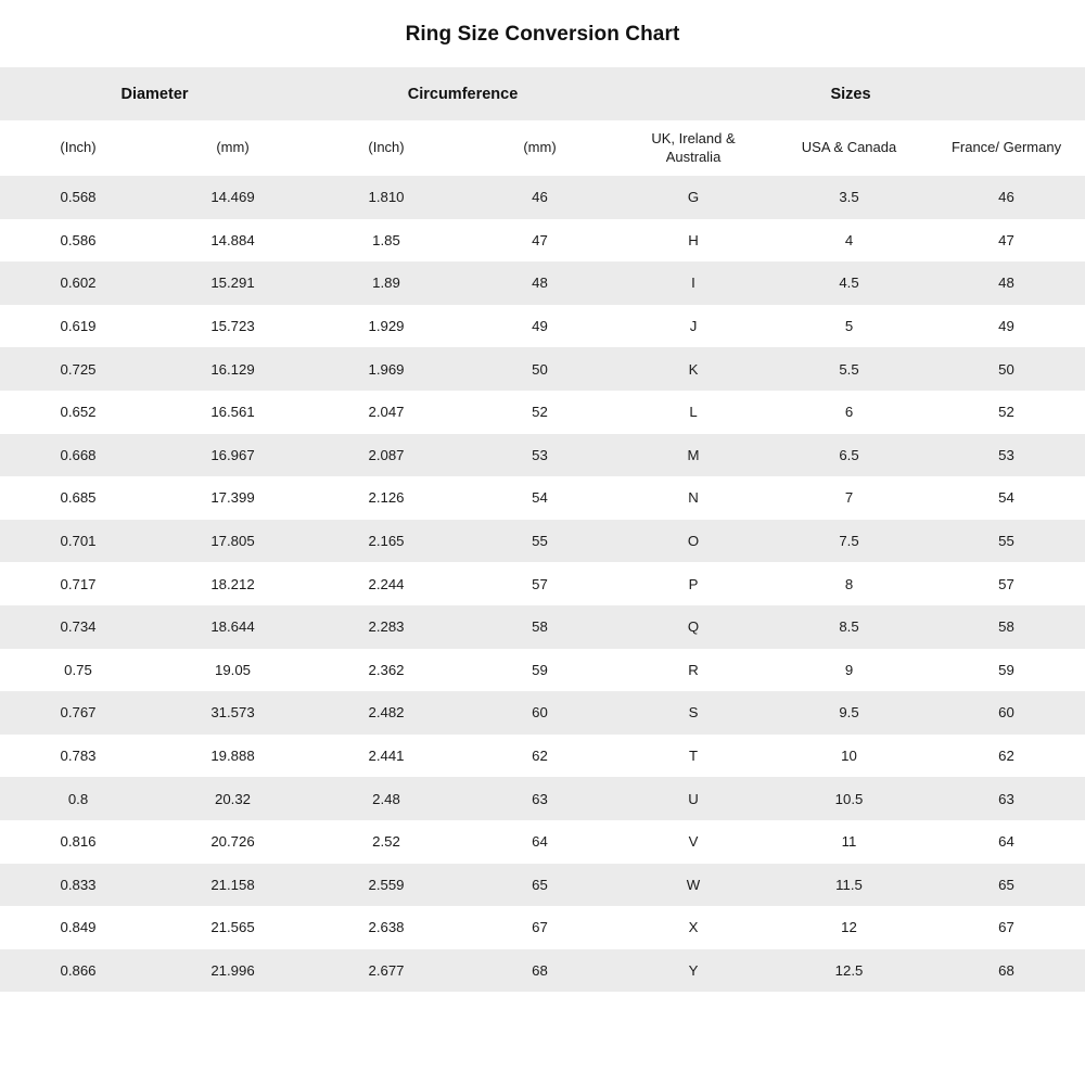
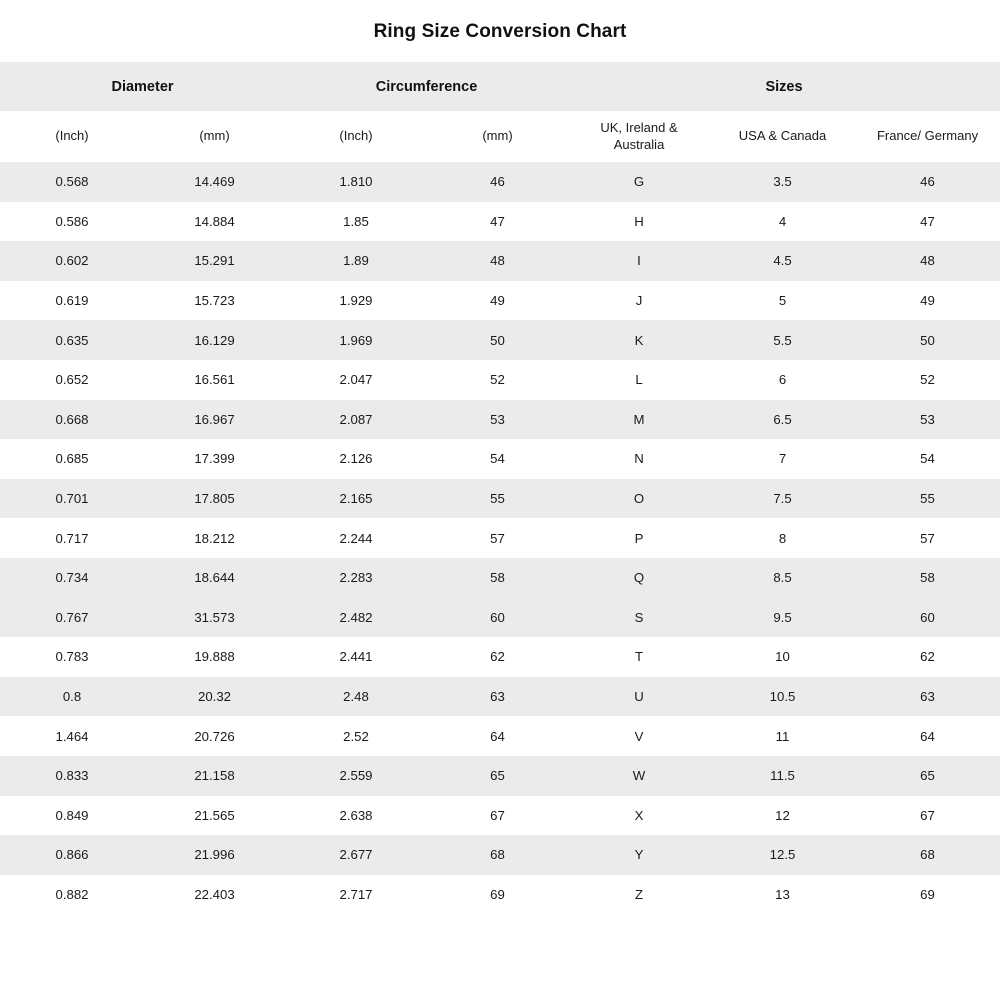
  Ring Size Conversion Chart
  Diameter	Circumference	Sizes
  (Inch)	(mm)	(Inch)	(mm)	UK, Ireland & Australia	USA & Canada	France/ Germany
  0.568	14.469	1.810	46	G	3.5	46
  0.586	14.884	1.85	47	H	4	47
  0.602	15.291	1.89	48	I	4.5	48
  0.619	15.723	1.929	49	J	5	49
- 0.725	16.129	1.969	50	K	5.5	50
+ 0.635	16.129	1.969	50	K	5.5	50
  0.652	16.561	2.047	52	L	6	52
  0.668	16.967	2.087	53	M	6.5	53
  0.685	17.399	2.126	54	N	7	54
  0.701	17.805	2.165	55	O	7.5	55
  0.717	18.212	2.244	57	P	8	57
  0.734	18.644	2.283	58	Q	8.5	58
- 0.75	19.05	2.362	59	R	9	59
  0.767	31.573	2.482	60	S	9.5	60
  0.783	19.888	2.441	62	T	10	62
  0.8	20.32	2.48	63	U	10.5	63
- 0.816	20.726	2.52	64	V	11	64
+ 1.464	20.726	2.52	64	V	11	64
  0.833	21.158	2.559	65	W	11.5	65
  0.849	21.565	2.638	67	X	12	67
  0.866	21.996	2.677	68	Y	12.5	68
+ 0.882	22.403	2.717	69	Z	13	69
